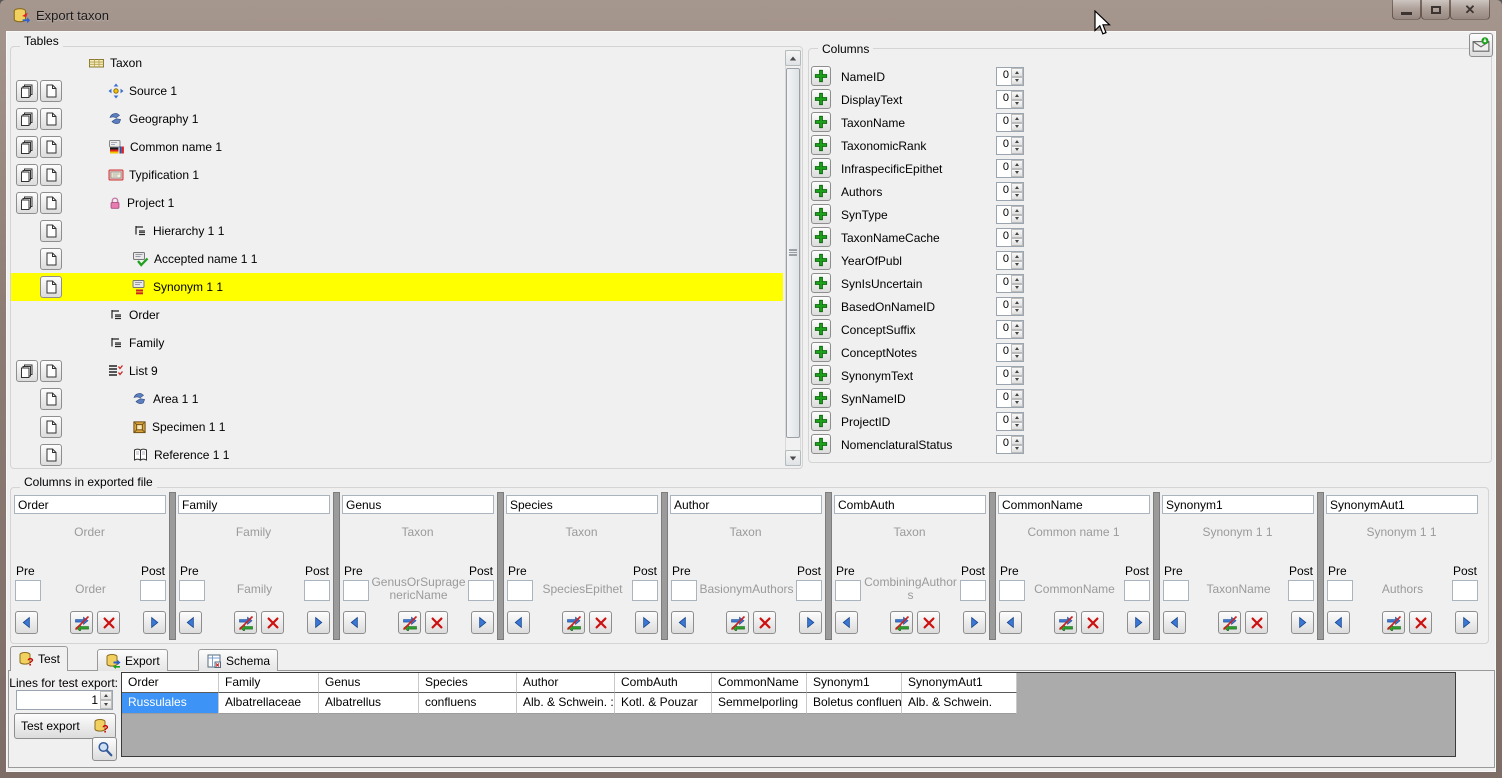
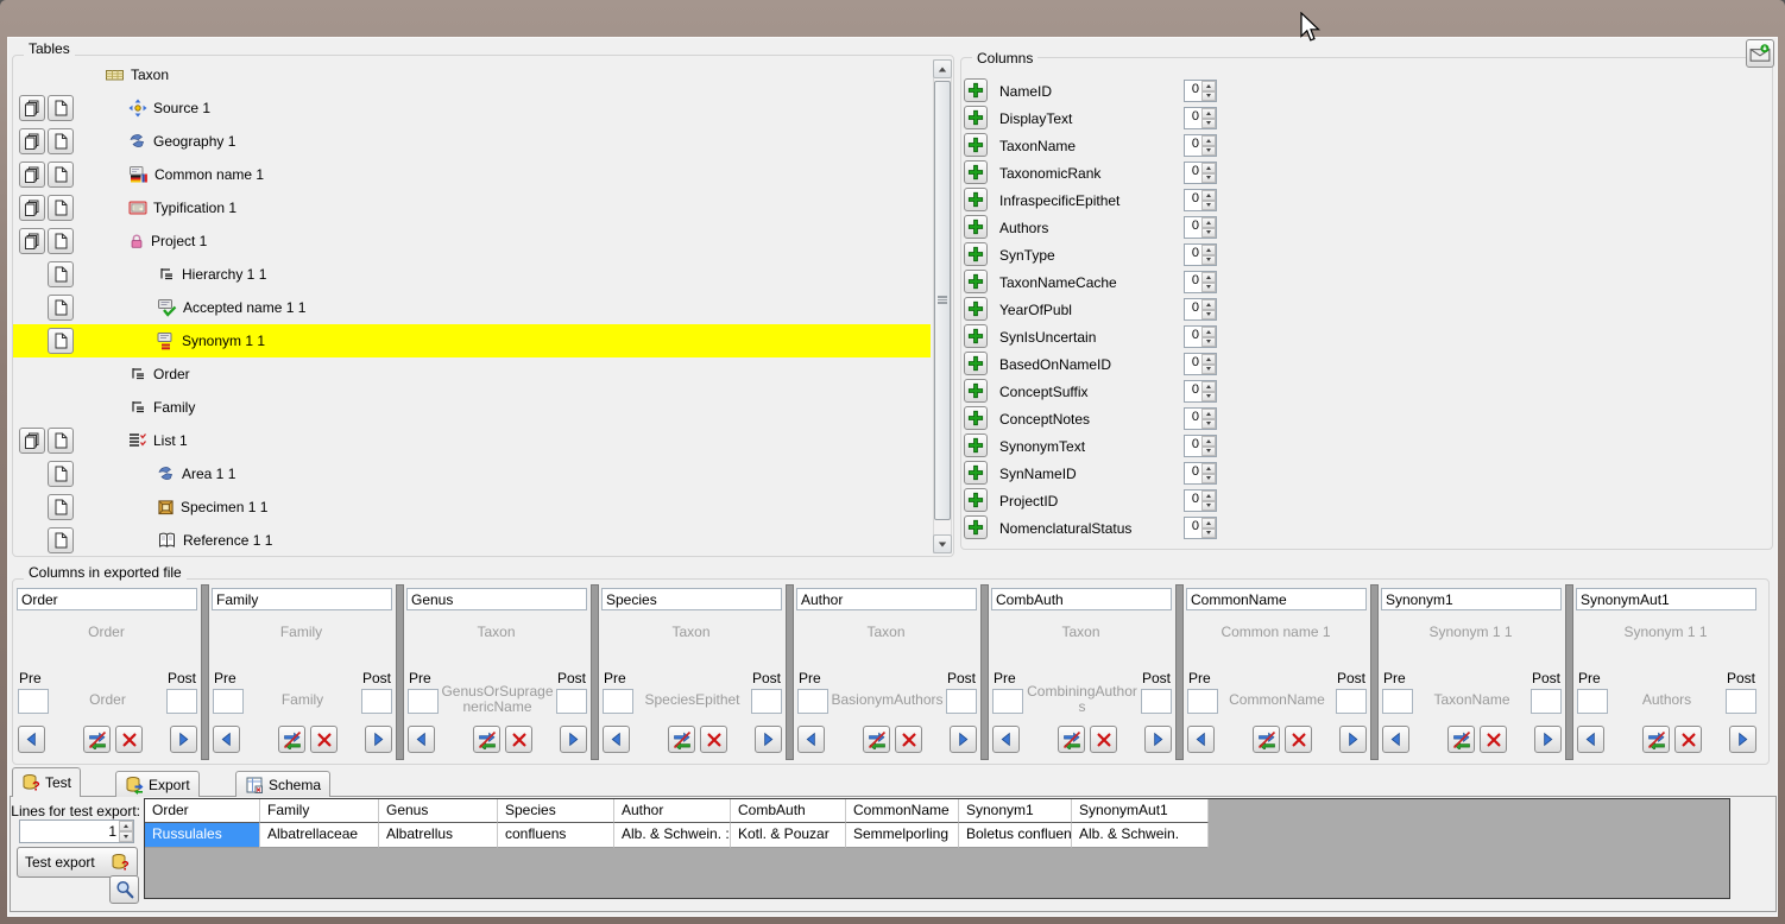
- Export taxon
- ✕
  Tables
  Columns
  Columns in exported file
  Lines for test export:
  Taxon
  Source 1
  Geography 1
  Common name 1
  Typification 1
  Project 1
  Hierarchy 1 1
  Accepted name 1 1
  Synonym 1 1
  Order
  Family
- List 9
+ List 1
  Area 1 1
  Specimen 1 1
  Reference 1 1
  NameID
  0
  DisplayText
  0
  TaxonName
  0
  TaxonomicRank
  0
  InfraspecificEpithet
  0
  Authors
  0
  SynType
  0
  TaxonNameCache
  0
  YearOfPubl
  0
  SynIsUncertain
  0
  BasedOnNameID
  0
  ConceptSuffix
  0
  ConceptNotes
  0
  SynonymText
  0
  SynNameID
  0
  ProjectID
  0
  NomenclaturalStatus
  0
  Order
  Order
  Pre
  Post
  Order
  Family
  Family
  Pre
  Post
  Family
  Genus
  Taxon
  Pre
  Post
  GenusOrSupragenericName
  Species
  Taxon
  Pre
  Post
  SpeciesEpithet
  Author
  Taxon
  Pre
  Post
  BasionymAuthors
  CombAuth
  Taxon
  Pre
  Post
  CombiningAuthors
  CommonName
  Common name 1
  Pre
  Post
  CommonName
  Synonym1
  Synonym 1 1
  Pre
  Post
  TaxonName
  SynonymAut1
  Synonym 1 1
  Pre
  Post
  Authors
  ?
  Test
  Export
  Schema
  1
  Test export
  ?
  Order
  Russulales
  Family
  Albatrellaceae
  Genus
  Albatrellus
  Species
  confluens
  Author
  Alb. & Schwein. :
  CombAuth
  Kotl. & Pouzar
  CommonName
  Semmelporling
  Synonym1
  Boletus confluen
  SynonymAut1
  Alb. & Schwein.
